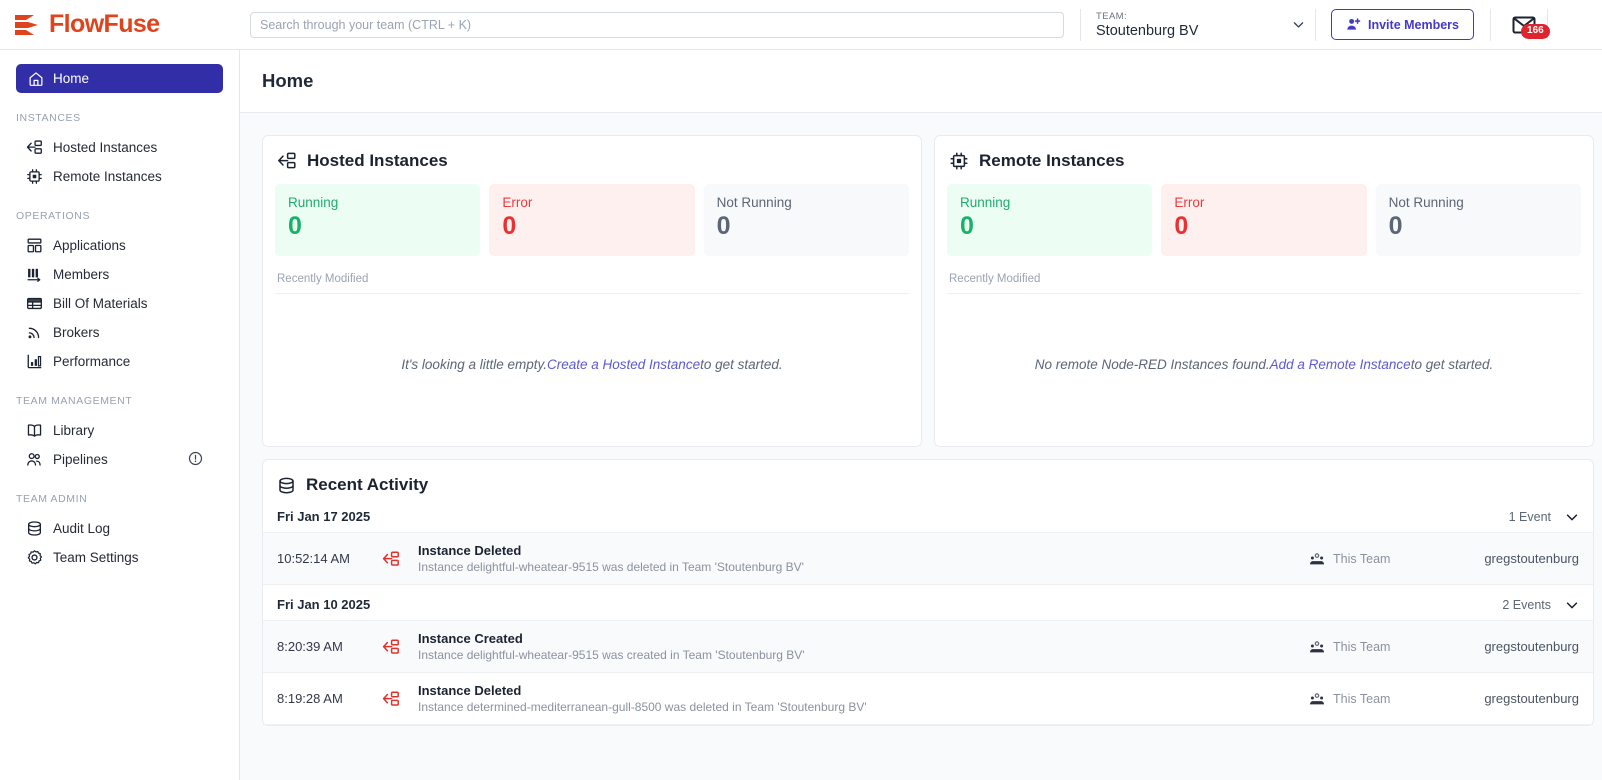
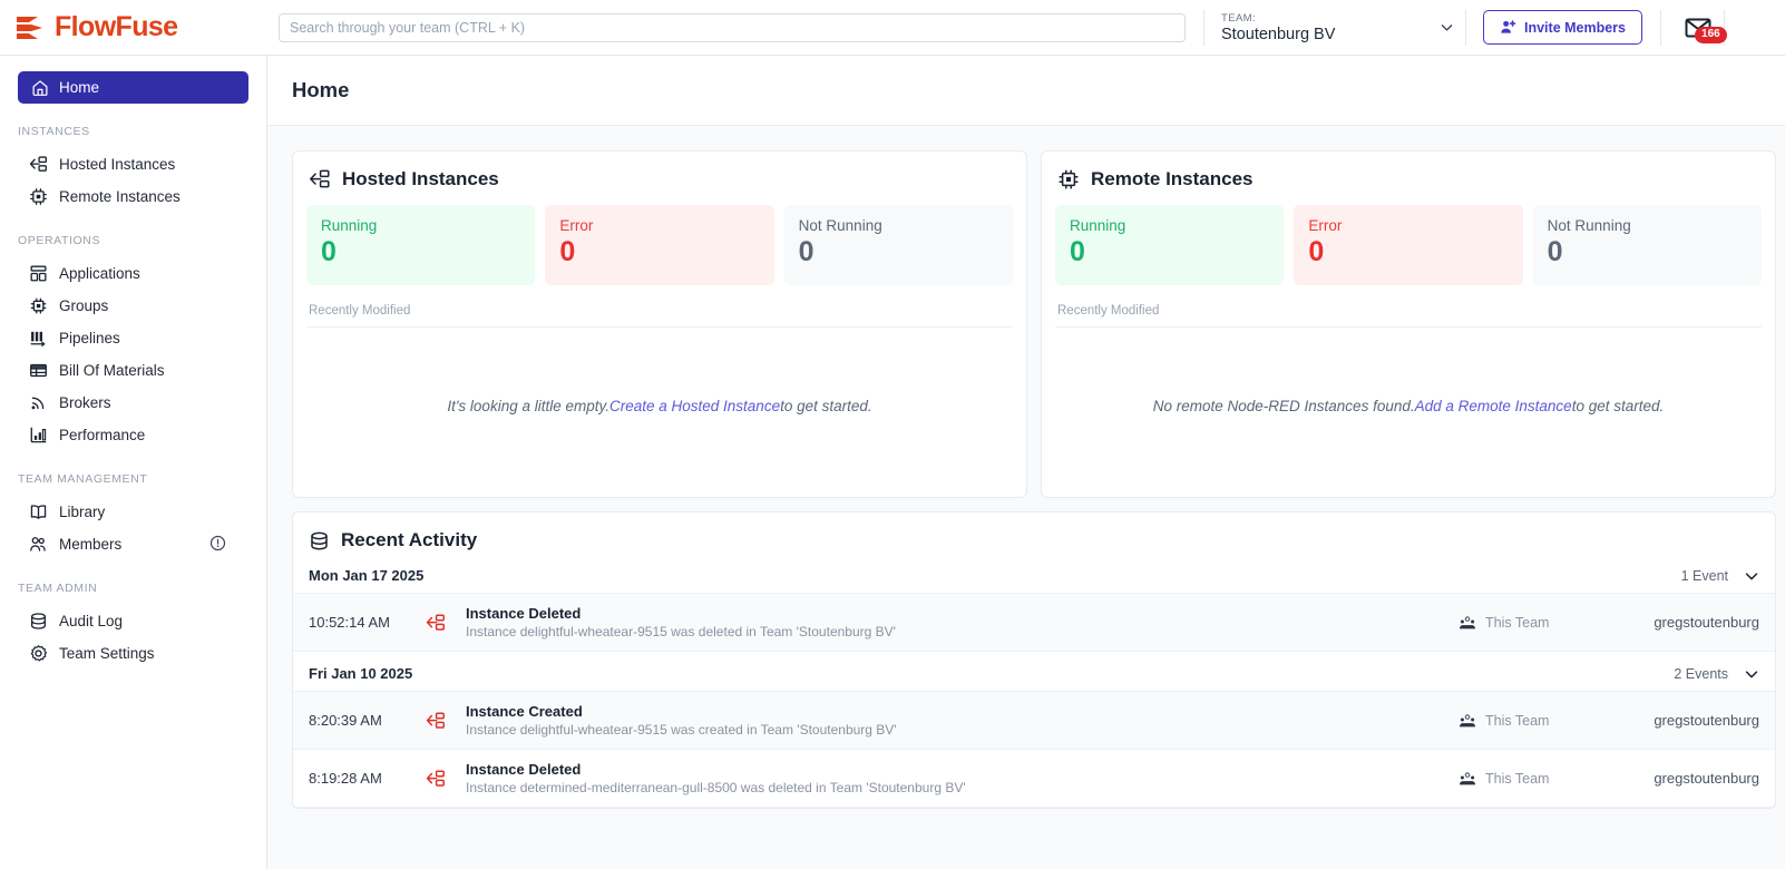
  FlowFuse
  Search through your team (CTRL + K)
  TEAM:
  Stoutenburg BV
  Invite Members
  166
  Home
  INSTANCES
  Hosted Instances
  Remote Instances
  OPERATIONS
  Applications
+ Groups
- Members
+ Pipelines
  Bill Of Materials
  Brokers
  Performance
  TEAM MANAGEMENT
  Library
- Pipelines
+ Members
  TEAM ADMIN
  Audit Log
  Team Settings
  Home
  Hosted Instances
  Running
  0
  Error
  0
  Not Running
  0
  Recently Modified
  It's looking a little empty.
  Create a Hosted Instance
  to get started.
  Remote Instances
  Running
  0
  Error
  0
  Not Running
  0
  Recently Modified
  No remote Node-RED Instances found.
  Add a Remote Instance
  to get started.
  Recent Activity
- Fri Jan 17 2025
+ Mon Jan 17 2025
  1 Event
  10:52:14 AM
  Instance Deleted
  Instance delightful-wheatear-9515 was deleted in Team 'Stoutenburg BV'
  This Team
  gregstoutenburg
  Fri Jan 10 2025
  2 Events
  8:20:39 AM
  Instance Created
  Instance delightful-wheatear-9515 was created in Team 'Stoutenburg BV'
  This Team
  gregstoutenburg
  8:19:28 AM
  Instance Deleted
  Instance determined-mediterranean-gull-8500 was deleted in Team 'Stoutenburg BV'
  This Team
  gregstoutenburg
